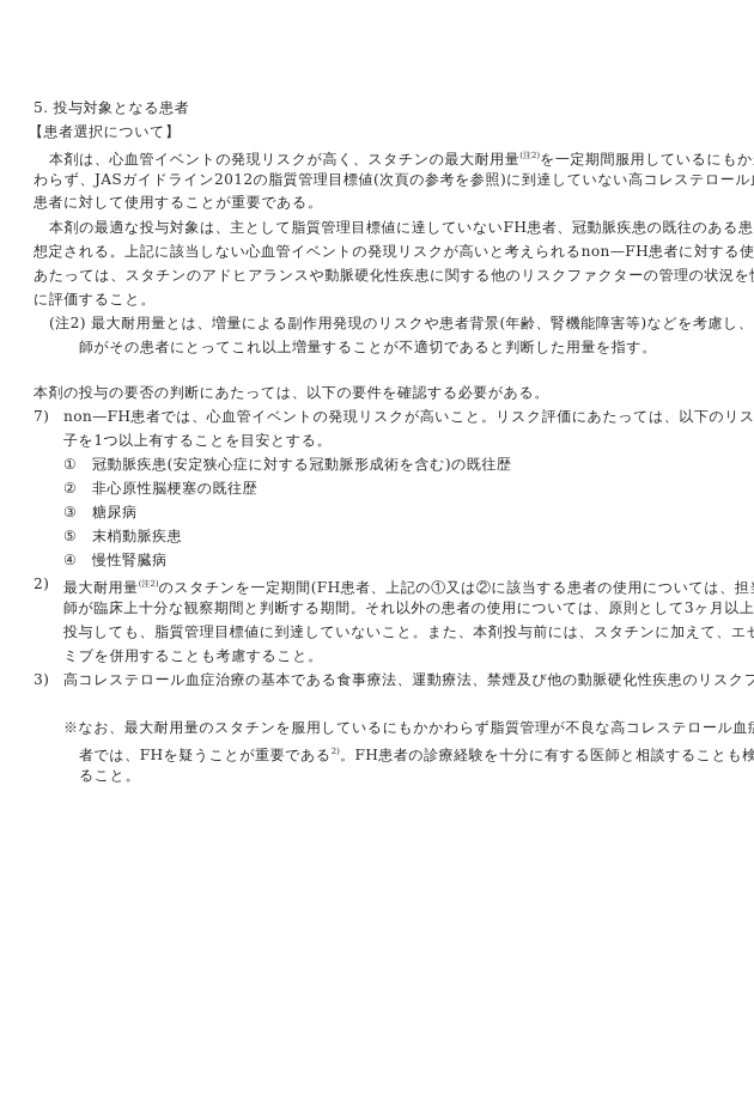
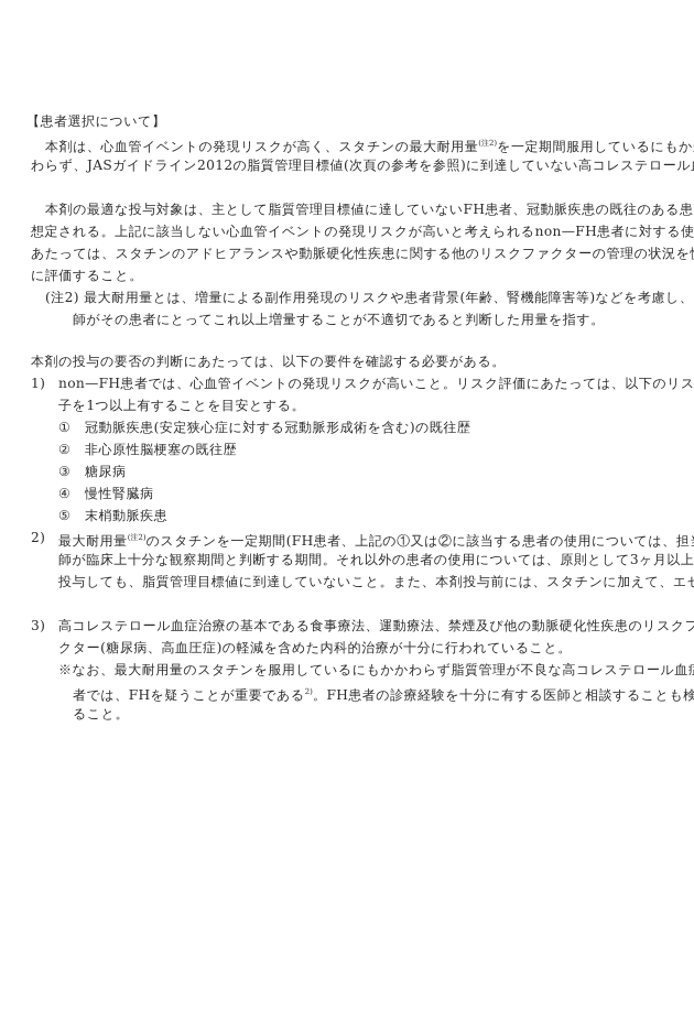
- 5. 投与対象となる患者
  【患者選択について】
  本剤は、心血管イベントの発現リスクが高く、スタチンの最大耐用量(注2)を一定期間服用しているにもか
  わらず、JASガイドライン2012の脂質管理目標値(次頁の参考を参照)に到達していない高コレステロール
- 患者に対して使用することが重要である。
  本剤の最適な投与対象は、主として脂質管理目標値に達していないFH患者、冠動脈疾患の既往のある患
  想定される。上記に該当しない心血管イベントの発現リスクが高いと考えられるnon—FH患者に対する使
  あたっては、スタチンのアドヒアランスや動脈硬化性疾患に関する他のリスクファクターの管理の状況を
  に評価すること。
  (注2) 最大耐用量とは、増量による副作用発現のリスクや患者背景(年齢、腎機能障害等)などを考慮し、
  師がその患者にとってこれ以上増量することが不適切であると判断した用量を指す。
  本剤の投与の要否の判断にあたっては、以下の要件を確認する必要がある。
- 7)
+ 1)
  non—FH患者では、心血管イベントの発現リスクが高いこと。リスク評価にあたっては、以下のリス
  子を1つ以上有することを目安とする。
  ①
  冠動脈疾患(安定狭心症に対する冠動脈形成術を含む)の既往歴
  ②
  非心原性脳梗塞の既往歴
  ③
  糖尿病
- ⑤
+ ④
- 末梢動脈疾患
+ 慢性腎臓病
- ④
+ ⑤
- 慢性腎臓病
+ 末梢動脈疾患
  2)
  最大耐用量(注2)のスタチンを一定期間(FH患者、上記の①又は②に該当する患者の使用については、担
  師が臨床上十分な観察期間と判断する期間。それ以外の患者の使用については、原則として3ヶ月以上
  投与しても、脂質管理目標値に到達していないこと。また、本剤投与前には、スタチンに加えて、エ
- ミブを併用することも考慮すること。
  3)
  高コレステロール血症治療の基本である食事療法、運動療法、禁煙及び他の動脈硬化性疾患のリスクフ
+ クター(糖尿病、高血圧症)の軽減を含めた内科的治療が十分に行われていること。
  ※なお、最大耐用量のスタチンを服用しているにもかかわらず脂質管理が不良な高コレステロール血
  者では、FHを疑うことが重要である2)。FH患者の診療経験を十分に有する医師と相談することも検
  ること。
